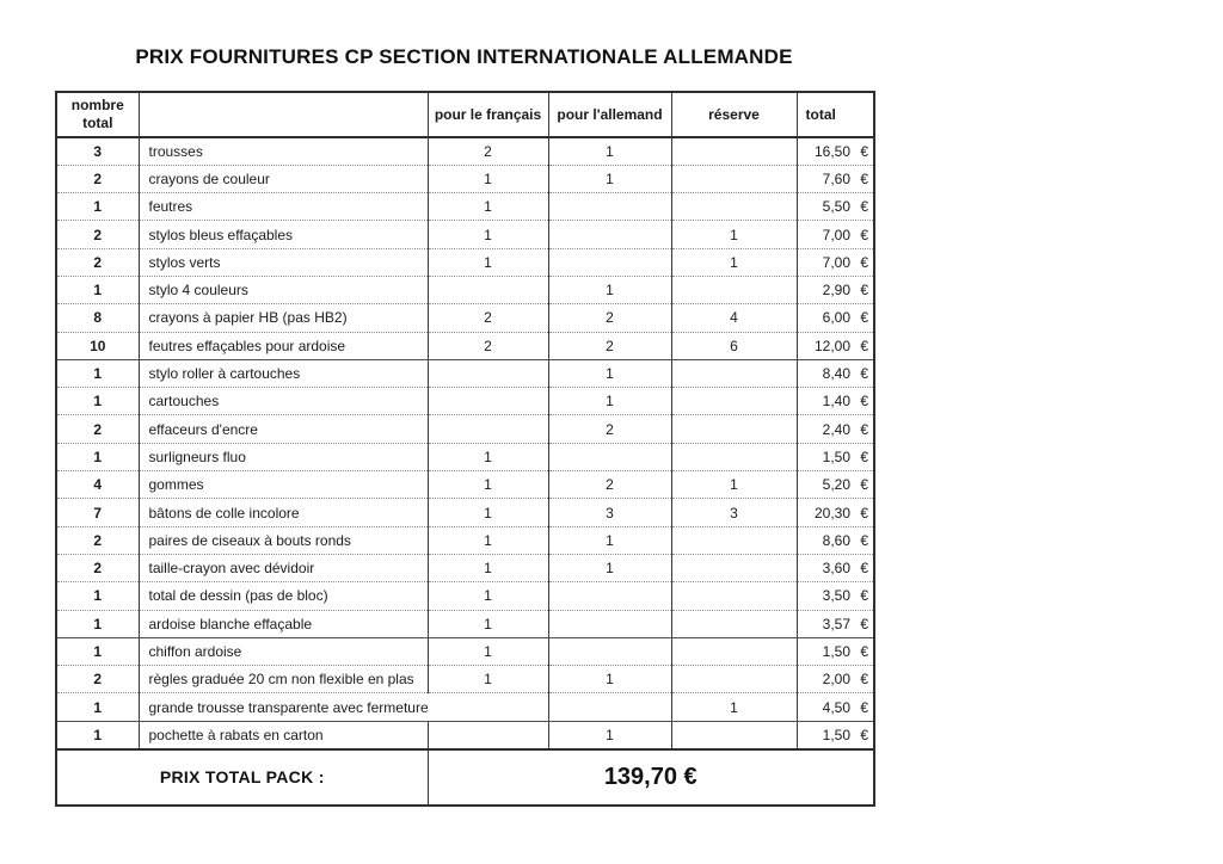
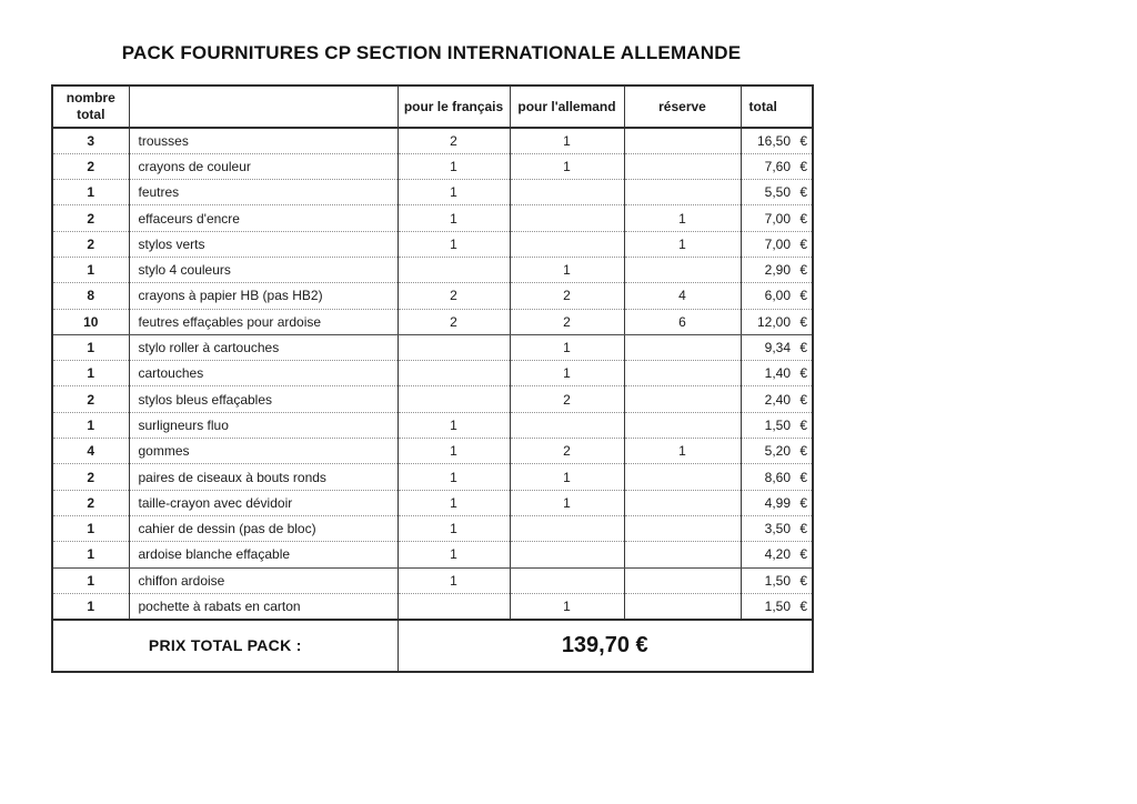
- PRIX FOURNITURES CP SECTION INTERNATIONALE ALLEMANDE
+ PACK FOURNITURES CP SECTION INTERNATIONALE ALLEMANDE
  nombre total		pour le français	pour l'allemand	réserve	total
  3	trousses	2	1		16,50 €
  2	crayons de couleur	1	1		7,60 €
  1	feutres	1			5,50 €
- 2	stylos bleus effaçables	1		1	7,00 €
+ 2	effaceurs d'encre	1		1	7,00 €
  2	stylos verts	1		1	7,00 €
  1	stylo 4 couleurs		1		2,90 €
  8	crayons à papier HB (pas HB2)	2	2	4	6,00 €
  10	feutres effaçables pour ardoise	2	2	6	12,00 €
- 1	stylo roller à cartouches		1		8,40 €
+ 1	stylo roller à cartouches		1		9,34 €
  1	cartouches		1		1,40 €
- 2	effaceurs d'encre		2		2,40 €
+ 2	stylos bleus effaçables		2		2,40 €
  1	surligneurs fluo	1			1,50 €
  4	gommes	1	2	1	5,20 €
- 7	bâtons de colle incolore	1	3	3	20,30 €
  2	paires de ciseaux à bouts ronds	1	1		8,60 €
- 2	taille-crayon avec dévidoir	1	1		3,60 €
+ 2	taille-crayon avec dévidoir	1	1		4,99 €
- 1	total de dessin (pas de bloc)	1			3,50 €
+ 1	cahier de dessin (pas de bloc)	1			3,50 €
- 1	ardoise blanche effaçable	1			3,57 €
+ 1	ardoise blanche effaçable	1			4,20 €
  1	chiffon ardoise	1			1,50 €
- 2	règles graduée 20 cm non flexible en plas	1	1		2,00 €
- 1	grande trousse transparente avec fermeture		1	4,50 €
  1	pochette à rabats en carton		1		1,50 €
  PRIX TOTAL PACK :	139,70 €
